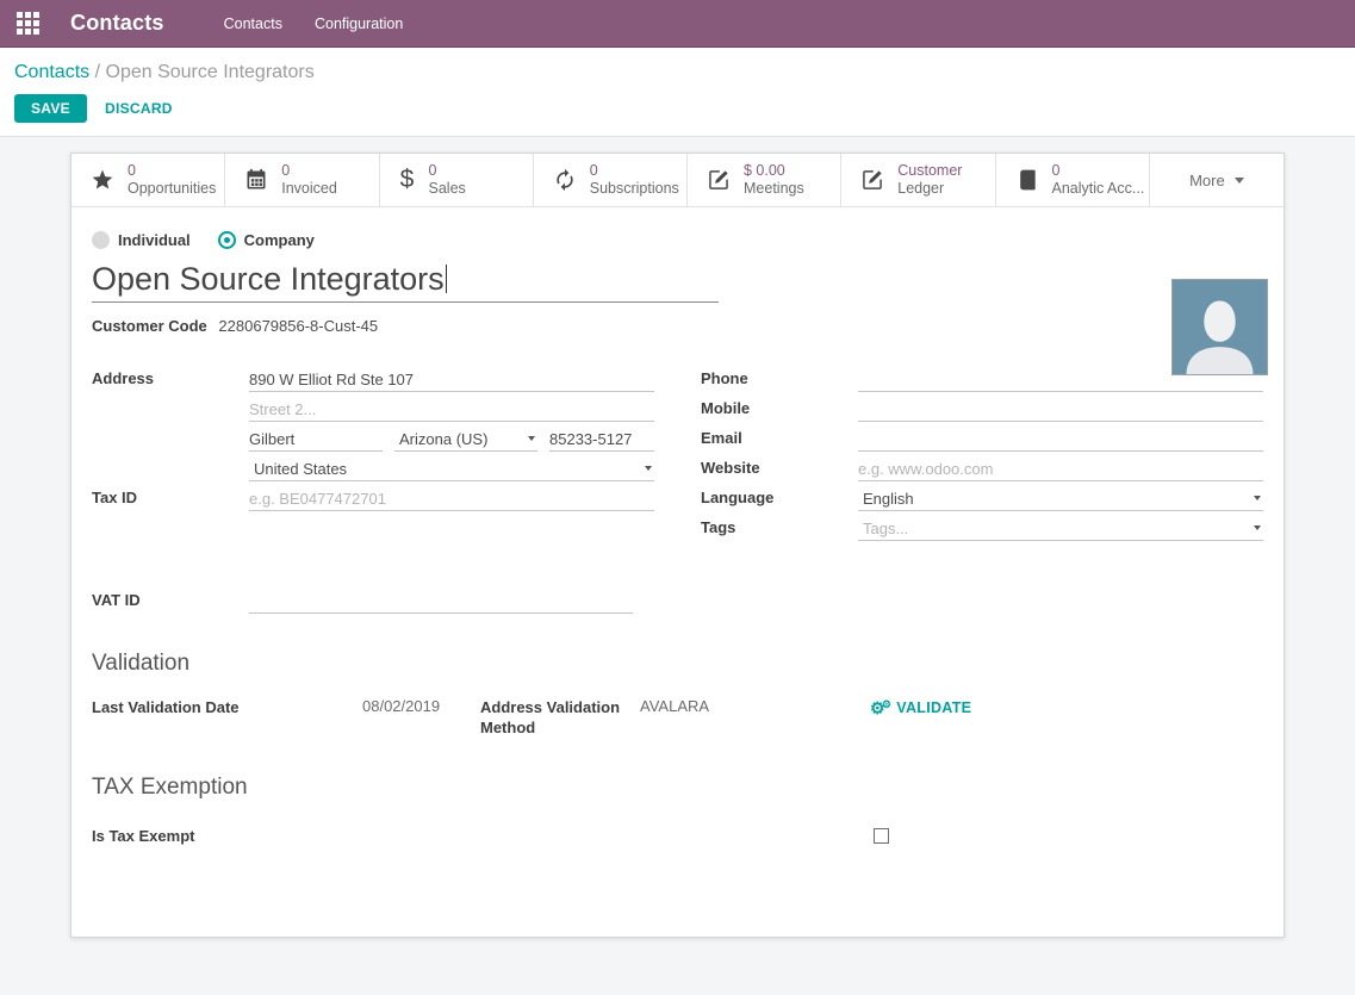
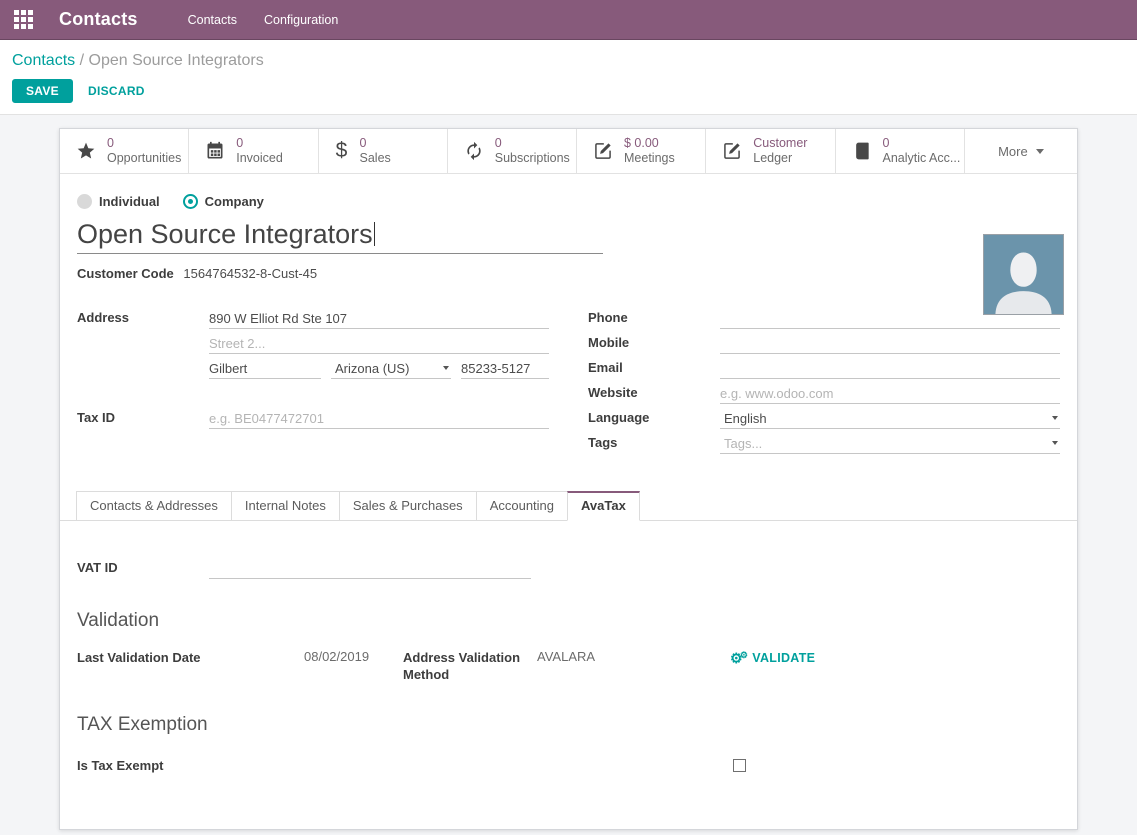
  Contacts
  Contacts
  Configuration
  Contacts / Open Source Integrators
  SAVE
  DISCARD
  0
  Opportunities
  0
  Invoiced
  $
  0
  Sales
  0
  Subscriptions
  $ 0.00
  Meetings
  Customer
  Ledger
  0
  Analytic Acc...
  More
  Individual
  Company
  Open Source Integrators
- Customer Code 2280679856-8-Cust-45
+ Customer Code 1564764532-8-Cust-45
  Address
  890 W Elliot Rd Ste 107
  Street 2...
  Gilbert
  Arizona (US)
  85233-5127
- United States
  Tax ID
  e.g. BE0477472701
  Phone
  Mobile
  Email
  Website
  e.g. www.odoo.com
  Language
  English
  Tags
  Tags...
+ Contacts & Addresses
+ Internal Notes
+ Sales & Purchases
+ Accounting
+ AvaTax
  VAT ID
  Validation
  Last Validation Date
  08/02/2019
  Address Validation Method
  AVALARA
  ⚙⚙
  VALIDATE
  TAX Exemption
  Is Tax Exempt
